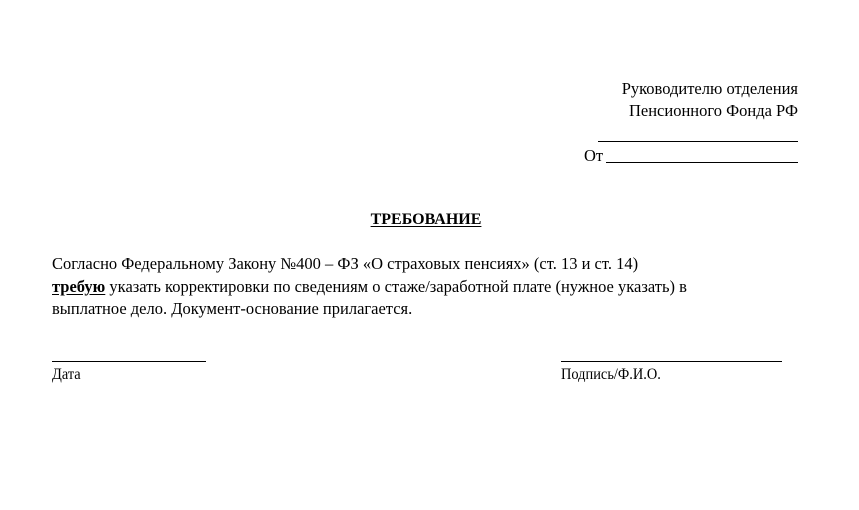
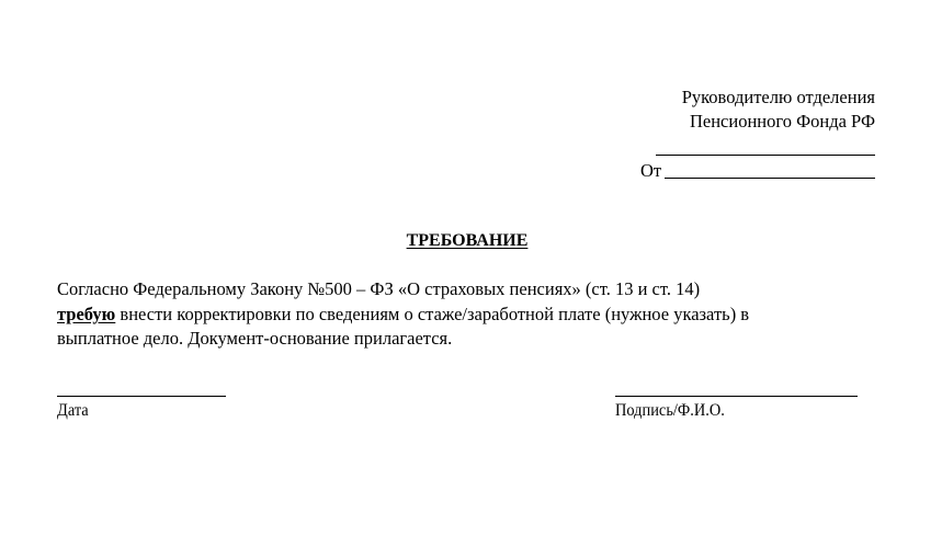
  Руководителю отделения
  Пенсионного Фонда РФ
  От
  ТРЕБОВАНИЕ
- Согласно Федеральному Закону №400 – ФЗ «О страховых пенсиях» (ст. 13 и ст. 14)
+ Согласно Федеральному Закону №500 – ФЗ «О страховых пенсиях» (ст. 13 и ст. 14)
- требую указать корректировки по сведениям о стаже/заработной плате (нужное указать) в
+ требую внести корректировки по сведениям о стаже/заработной плате (нужное указать) в
  выплатное дело. Документ-основание прилагается.
  Дата
  Подпись/Ф.И.О.
